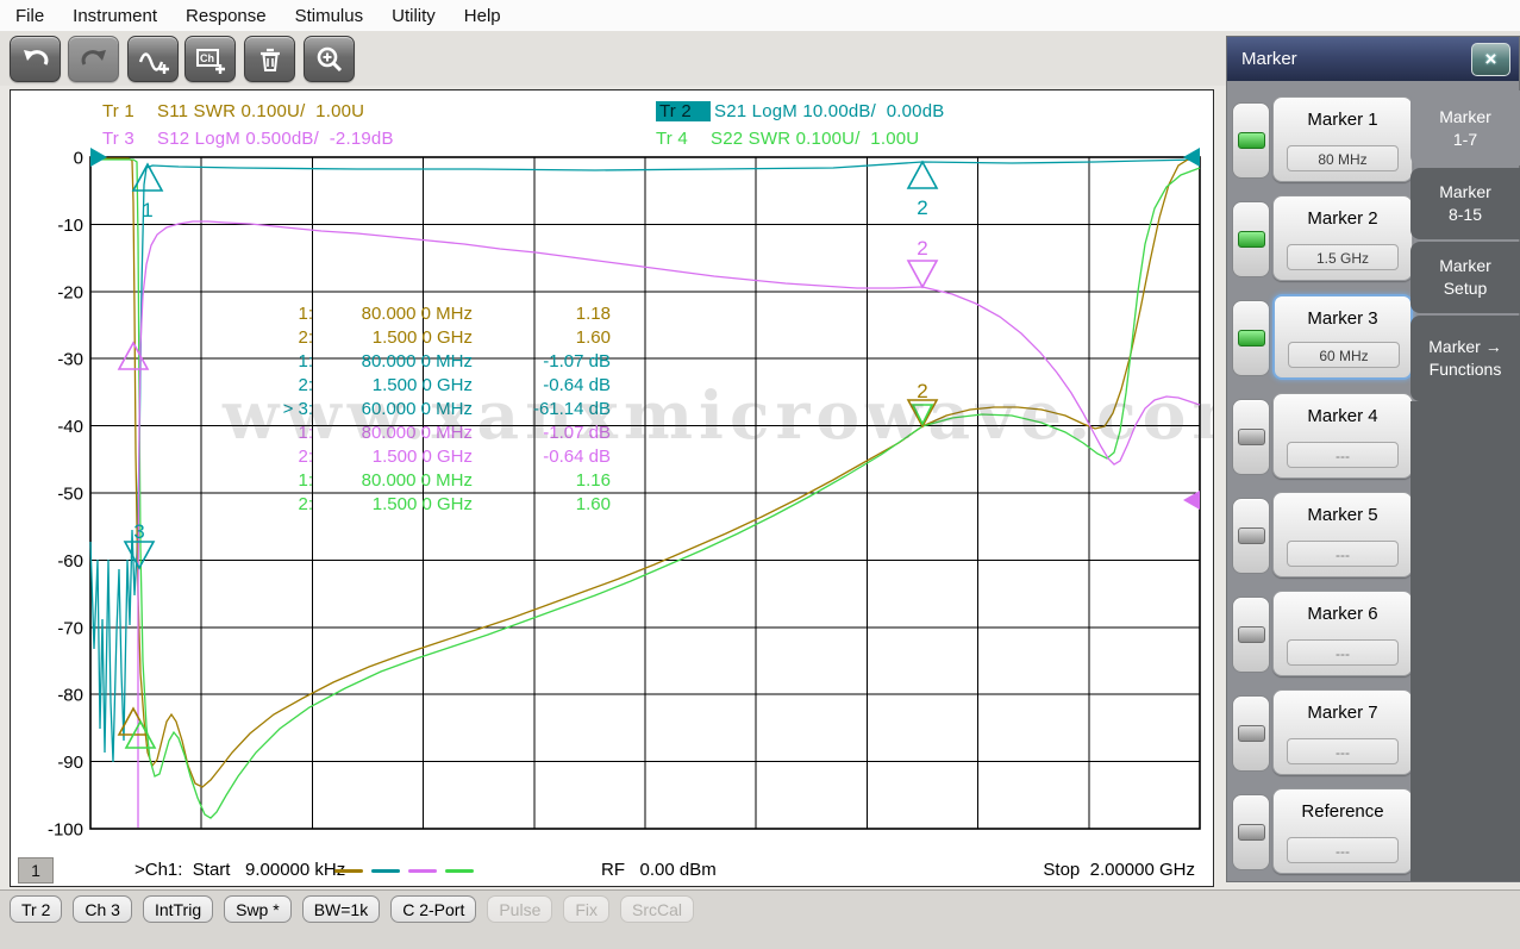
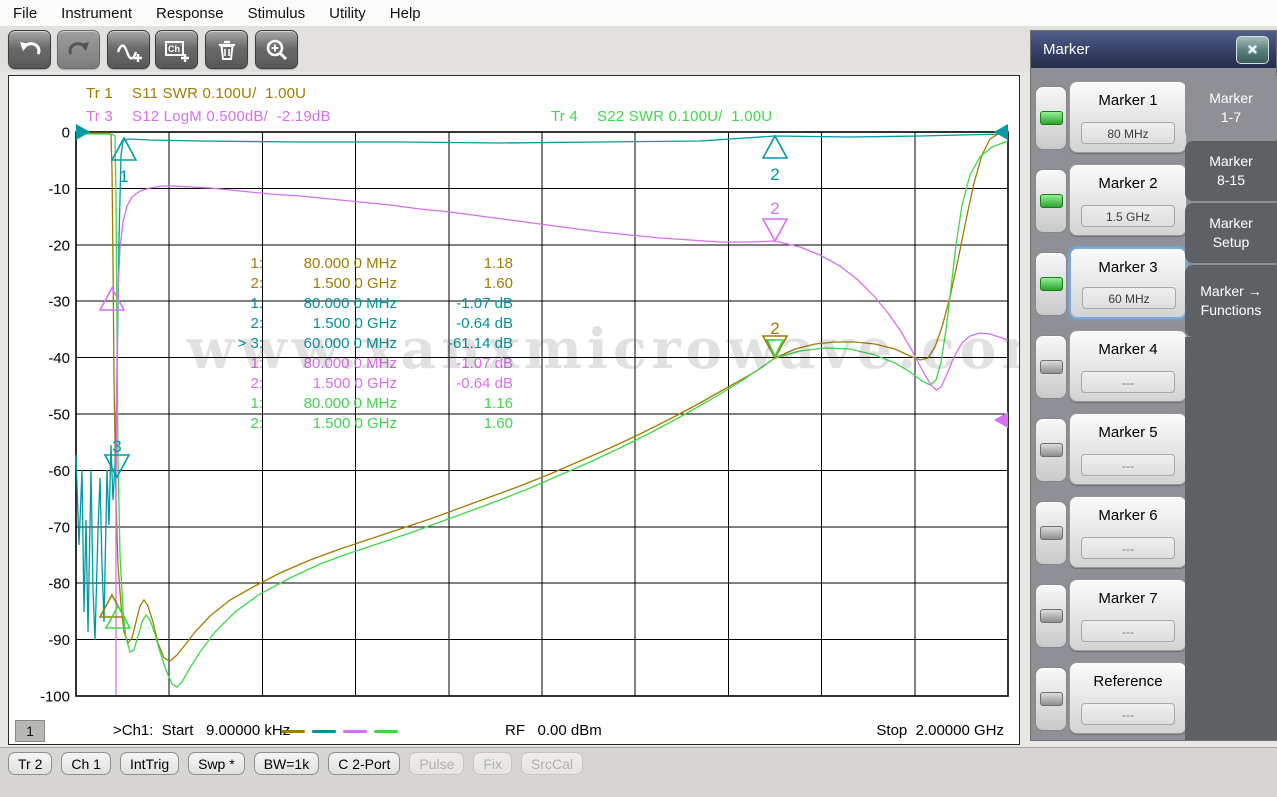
  File
  Instrument
  Response
  Stimulus
  Utility
  Help
  Ch
  0
  -10
  -20
  -30
  -40
  -50
  -60
  -70
  -80
  -90
  -100
  1
  2
  2
  2
  3
  1:
  80.000 0 MHz
  1.18
  2:
  1.500 0 GHz
  1.60
  1:
  80.000 0 MHz
  -1.07 dB
  2:
  1.500 0 GHz
  -0.64 dB
  > 3:
  60.000 0 MHz
  -61.14 dB
  1:
  80.000 0 MHz
  -1.07 dB
  2:
  1.500 0 GHz
  -0.64 dB
  1:
  80.000 0 MHz
  1.16
  2:
  1.500 0 GHz
  1.60
  www.xanxmicrowave.co
  1
  >Ch1: Start 9.00000 kH
  RF 0.00 dBm
  Stop 2.00000 GHz
  Tr 1 S11 SWR 0.100U/ 1.00U
- Tr 2 S21 LogM 10.00dB/ 0.00dB
  Tr 3 S12 LogM 0.500dB/ -2.19dB
  Tr 4 S22 SWR 0.100U/ 1.00U
  Marker
  ×
  Marker 1
  80 MHz
  Marker 2
  1.5 GHz
  Marker 3
  60 MHz
  Marker 4
  ---
  Marker 5
  ---
  Marker 6
  ---
  Marker 7
  ---
  Reference
  ---
  Marker
  1-7
  Marker
  8-15
  Marker
  Setup
  Marker →
  Functions
  Tr 2
- Ch 3
+ Ch 1
  IntTrig
  Swp *
  BW=1k
  C 2-Port
  Pulse
  Fix
  SrcCal
